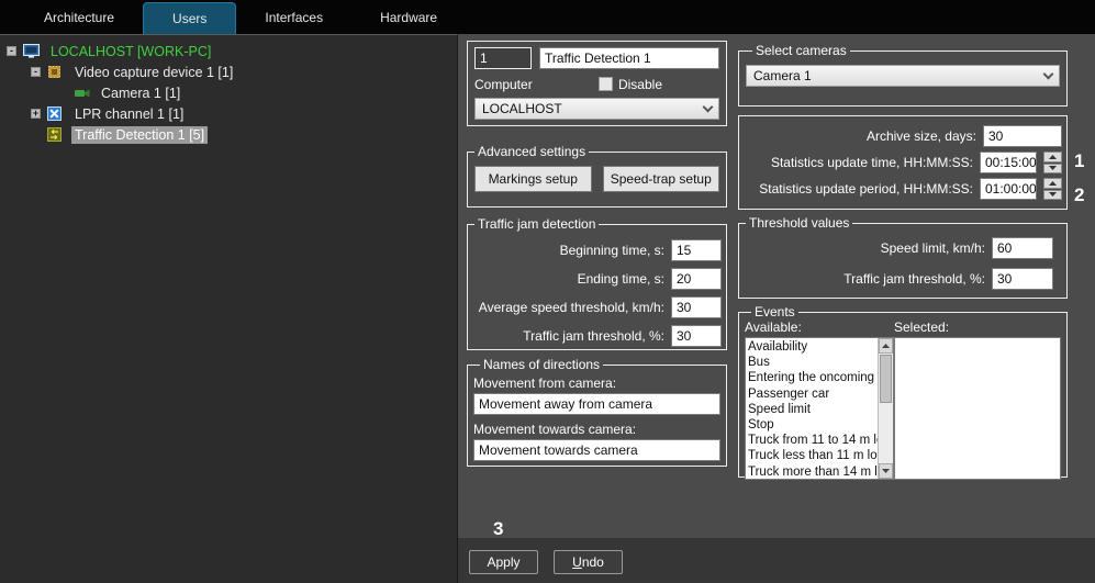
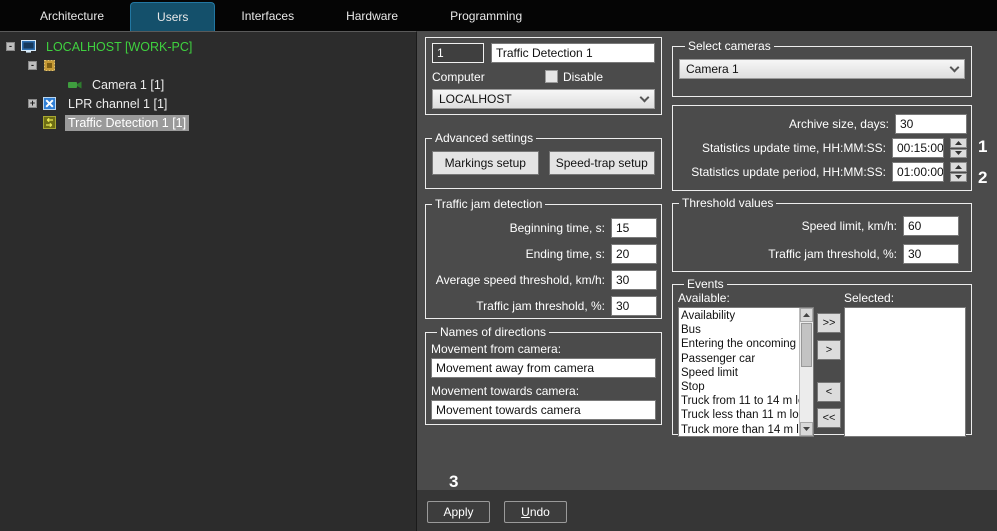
  Architecture
  Users
  Interfaces
  Hardware
+ Programming
  -
  LOCALHOST [WORK-PC]
  -
- Video capture device 1 [1]
  Camera 1 [1]
  +
  LPR channel 1 [1]
- Traffic Detection 1 [5]
+ Traffic Detection 1 [1]
  1
  Traffic Detection 1
  Computer
  Disable
  LOCALHOST
  Advanced settings
  Markings setup
  Speed-trap setup
  Traffic jam detection
  Beginning time, s:
  15
  Ending time, s:
  20
  Average speed threshold, km/h:
  30
  Traffic jam threshold, %:
  30
  Names of directions
  Movement from camera:
  Movement away from camera
  Movement towards camera:
  Movement towards camera
  Select cameras
  Camera 1
  Archive size, days:
  30
  Statistics update time, HH:MM:SS:
  00:15:00
  Statistics update period, HH:MM:SS:
  01:00:00
  1
  2
  Threshold values
  Speed limit, km/h:
  60
  Traffic jam threshold, %:
  30
  Events
  Available:
  Availability
  Bus
  Entering the oncoming
  Passenger car
  Speed limit
  Stop
  Truck from 11 to 14 m l
  Truck less than 11 m lo
  Truck more than 14 m l
+ >>
+ >
+ <
+ <<
  Selected:
  3
  Apply
  U
  ndo
